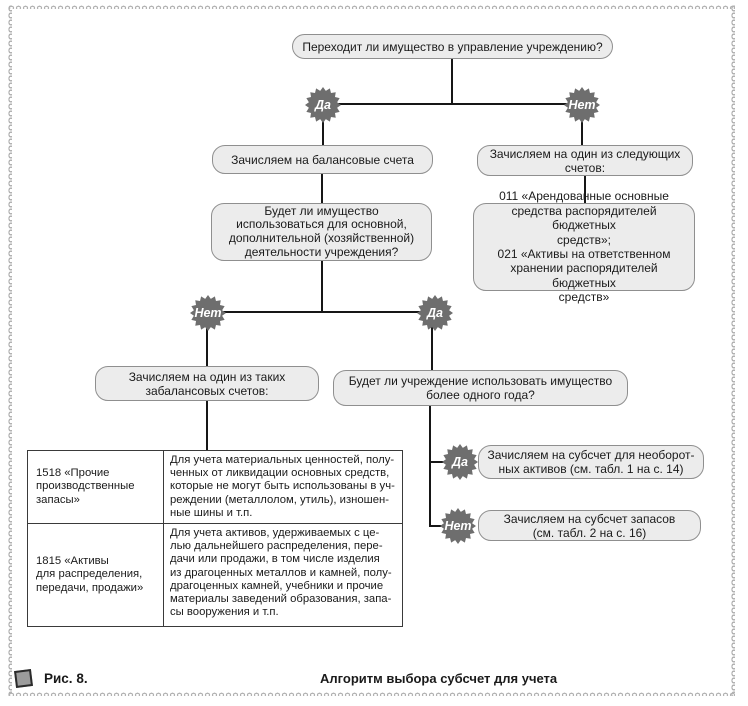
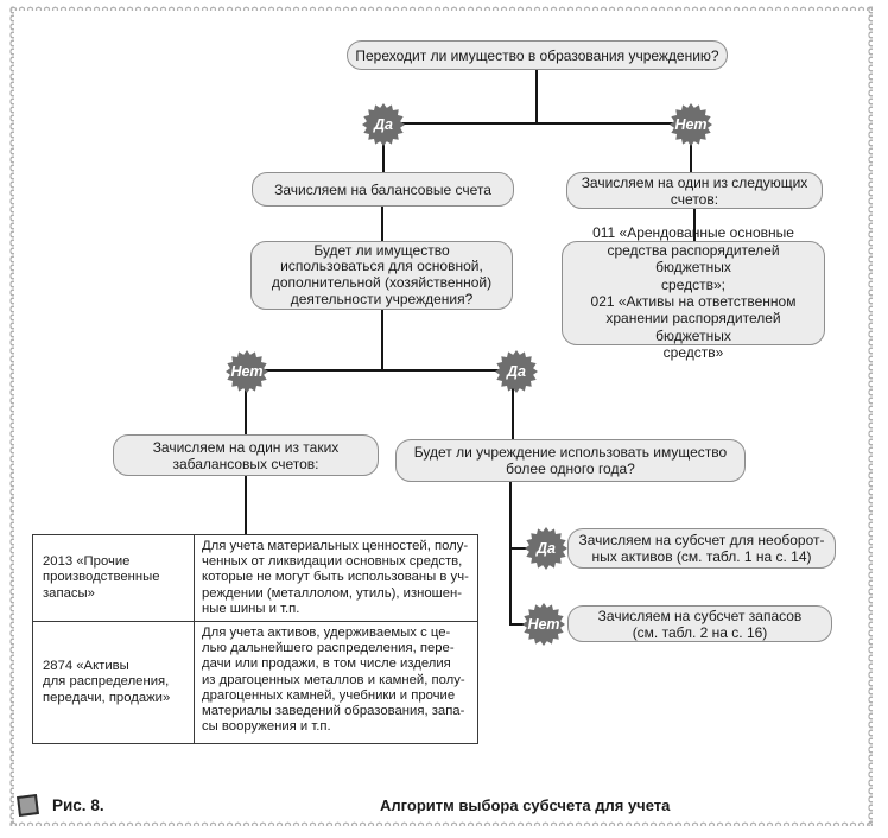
- Переходит ли имущество в управление учреждению?
+ Переходит ли имущество в образования учреждению?
  Зачисляем на балансовые счета
  Зачисляем на один из следующих
  счетов:
  Будет ли имущество
  использоваться для основной,
  дополнительной (хозяйственной)
  деятельности учреждения?
  011 «Арендованные основные
  средства распорядителей бюджетных
  средств»;
  021 «Активы на ответственном
  хранении распорядителей бюджетных
  средств»
  Зачисляем на один из таких
  забалансовых счетов:
  Будет ли учреждение использовать имущество
  более одного года?
  Зачисляем на субсчет для необорот-
  ных активов (см. табл. 1 на с. 14)
  Зачисляем на субсчет запасов
  (см. табл. 2 на с. 16)
  Да
  Нет
  Нет
  Да
  Да
  Нет
- 1518 «Прочие производственные запасы»	Для учета материальных ценностей, полу- ченных от ликвидации основных средств, которые не могут быть использованы в уч- реждении (металлолом, утиль), изношен- ные шины и т.п.
+ 2013 «Прочие производственные запасы»	Для учета материальных ценностей, полу- ченных от ликвидации основных средств, которые не могут быть использованы в уч- реждении (металлолом, утиль), изношен- ные шины и т.п.
- 1815 «Активы для распределения, передачи, продажи»	Для учета активов, удерживаемых с це- лью дальнейшего распределения, пере- дачи или продажи, в том числе изделия из драгоценных металлов и камней, полу- драгоценных камней, учебники и прочие материалы заведений образования, запа- сы вооружения и т.п.
+ 2874 «Активы для распределения, передачи, продажи»	Для учета активов, удерживаемых с це- лью дальнейшего распределения, пере- дачи или продажи, в том числе изделия из драгоценных металлов и камней, полу- драгоценных камней, учебники и прочие материалы заведений образования, запа- сы вооружения и т.п.
  Рис. 8.
- Алгоритм выбора субсчет для учета
+ Алгоритм выбора субсчета для учета
